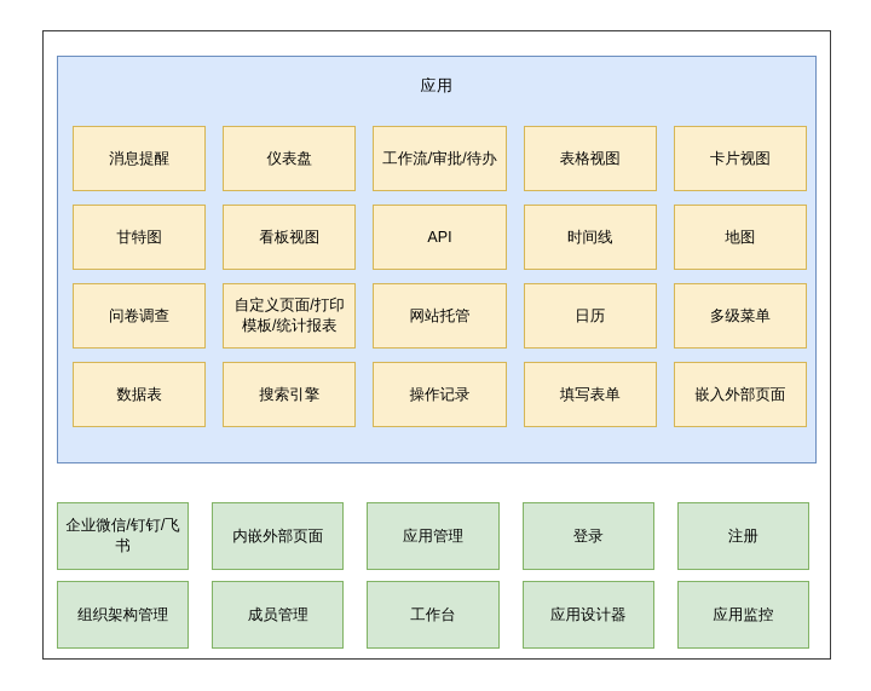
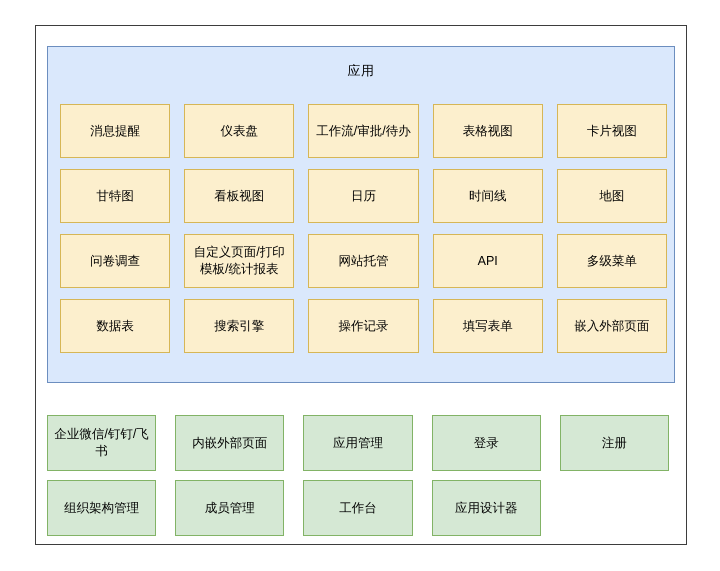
  应用
  消息提醒
  仪表盘
  工作流/审批/待办
  表格视图
  卡片视图
  甘特图
  看板视图
- API
+ 日历
  时间线
  地图
  问卷调查
  自定义页面/打印
  模板/统计报表
  网站托管
- 日历
+ API
  多级菜单
  数据表
  搜索引擎
  操作记录
  填写表单
  嵌入外部页面
  企业微信/钉钉/飞
  书
  内嵌外部页面
  应用管理
  登录
  注册
  组织架构管理
  成员管理
  工作台
  应用设计器
- 应用监控
